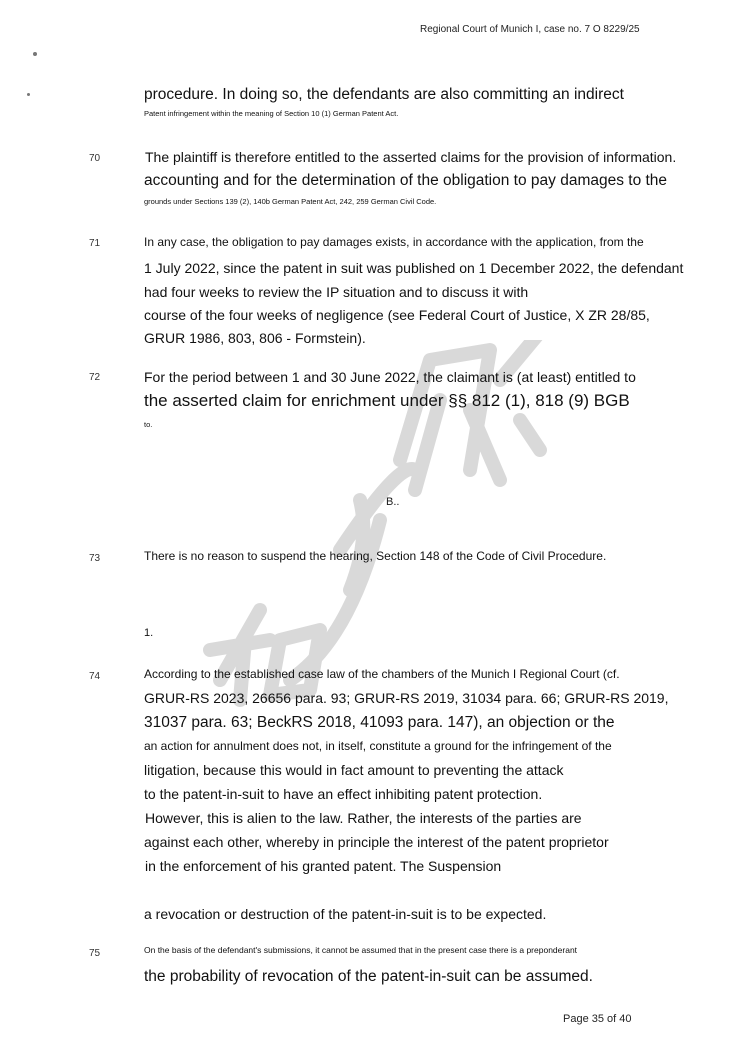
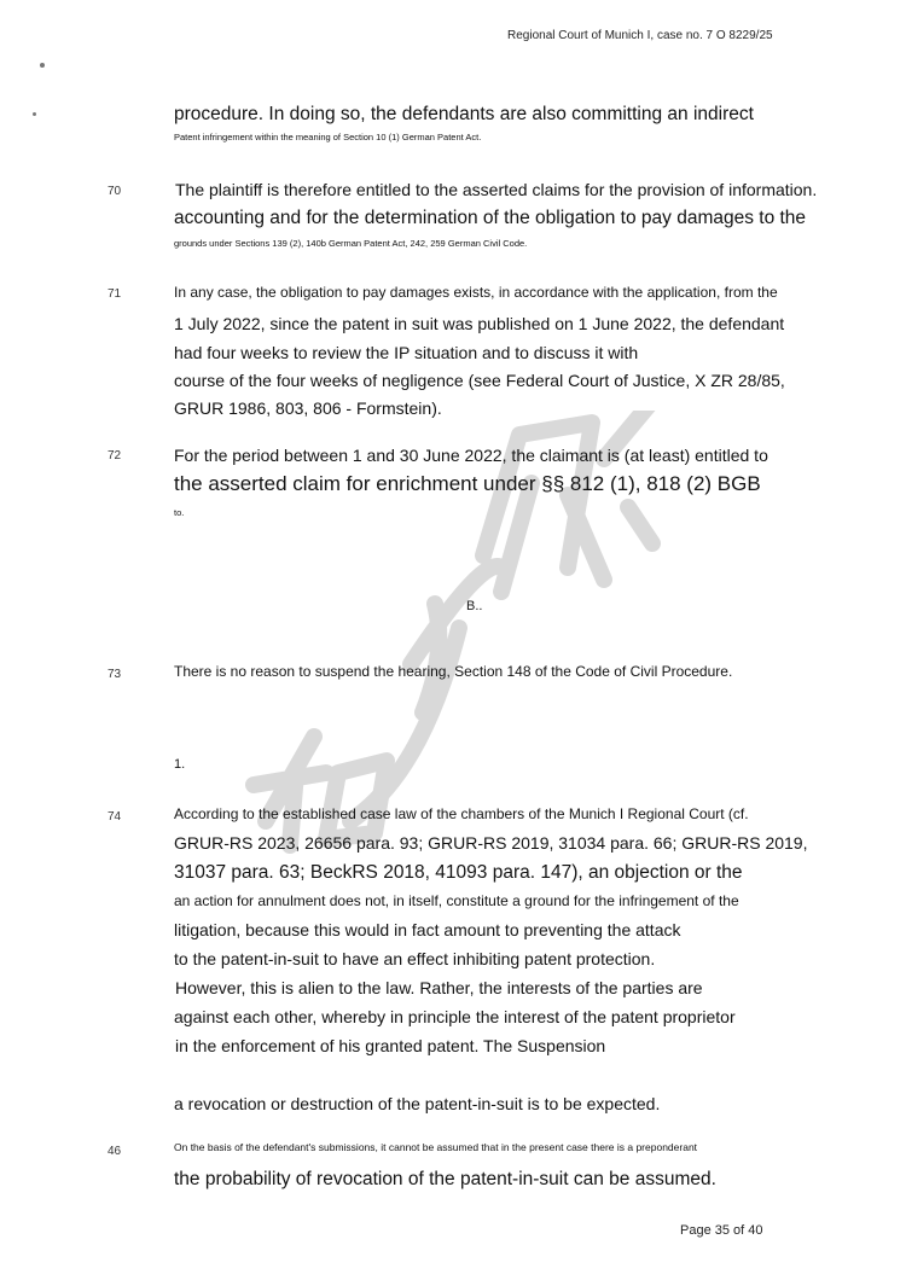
  Regional Court of Munich I, case no. 7 O 8229/25
  procedure. In doing so, the defendants are also committing an indirect
  Patent infringement within the meaning of Section 10 (1) German Patent Act.
  70
  The plaintiff is therefore entitled to the asserted claims for the provision of information.
  accounting and for the determination of the obligation to pay damages to the
  grounds under Sections 139 (2), 140b German Patent Act, 242, 259 German Civil Code.
  71
  In any case, the obligation to pay damages exists, in accordance with the application, from the
- 1 July 2022, since the patent in suit was published on 1 December 2022, the defendant
+ 1 July 2022, since the patent in suit was published on 1 June 2022, the defendant
  had four weeks to review the IP situation and to discuss it with
  course of the four weeks of negligence (see Federal Court of Justice, X ZR 28/85,
  GRUR 1986, 803, 806 - Formstein).
  72
  For the period between 1 and 30 June 2022, the claimant is (at least) entitled to
- the asserted claim for enrichment under §§ 812 (1), 818 (9) BGB
+ the asserted claim for enrichment under §§ 812 (1), 818 (2) BGB
  to.
  B..
  73
  There is no reason to suspend the hearing, Section 148 of the Code of Civil Procedure.
  1.
  74
  According to the established case law of the chambers of the Munich I Regional Court (cf.
  GRUR-RS 2023, 26656 para. 93; GRUR-RS 2019, 31034 para. 66; GRUR-RS 2019,
  31037 para. 63; BeckRS 2018, 41093 para. 147), an objection or the
  an action for annulment does not, in itself, constitute a ground for the infringement of the
  litigation, because this would in fact amount to preventing the attack
  to the patent-in-suit to have an effect inhibiting patent protection.
  However, this is alien to the law. Rather, the interests of the parties are
  against each other, whereby in principle the interest of the patent proprietor
  in the enforcement of his granted patent. The Suspension
  a revocation or destruction of the patent-in-suit is to be expected.
- 75
+ 46
  On the basis of the defendant's submissions, it cannot be assumed that in the present case there is a preponderant
  the probability of revocation of the patent-in-suit can be assumed.
  Page 35 of 40
